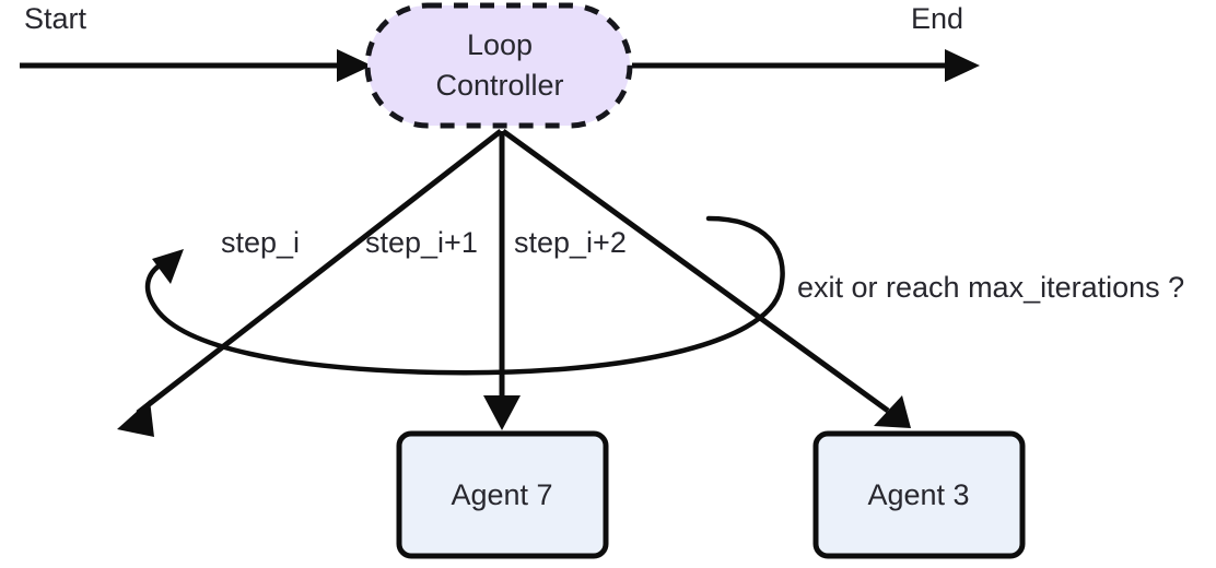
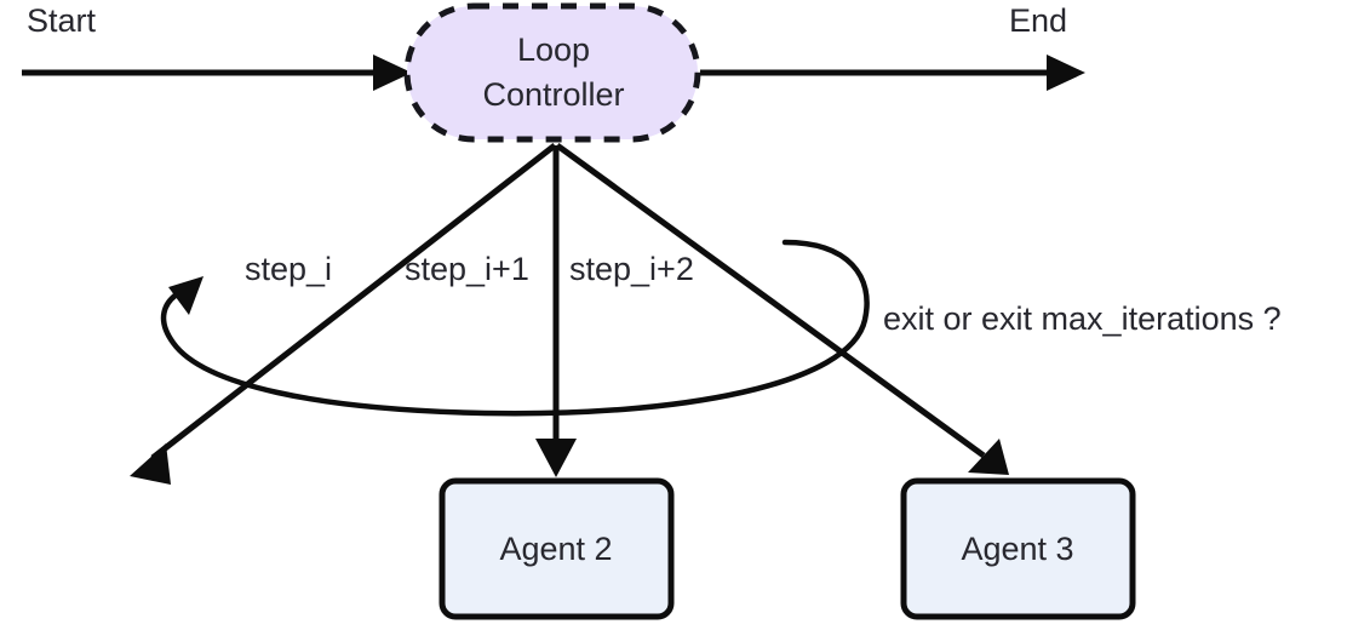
  Loop
  Controller
  Start
  End
  step_i
  step_i+1
  step_i+2
- exit or reach max_iterations ?
+ exit or exit max_iterations ?
- Agent 7
+ Agent 2
  Agent 3
